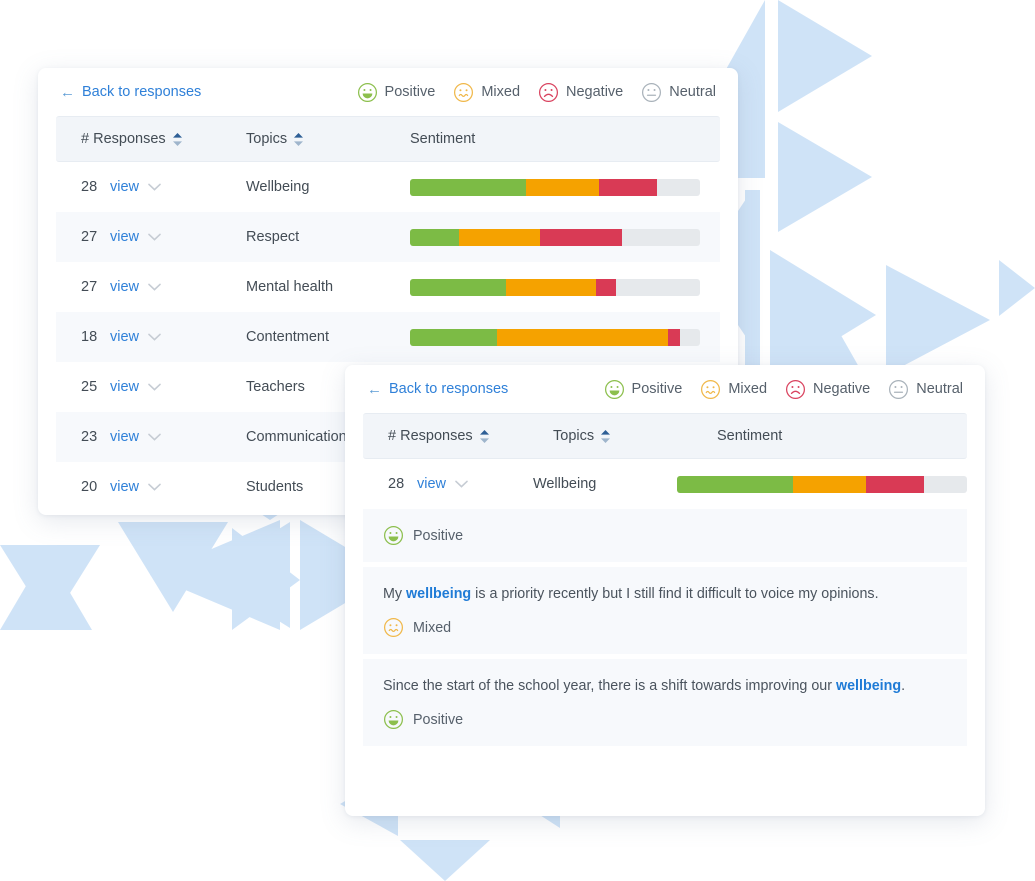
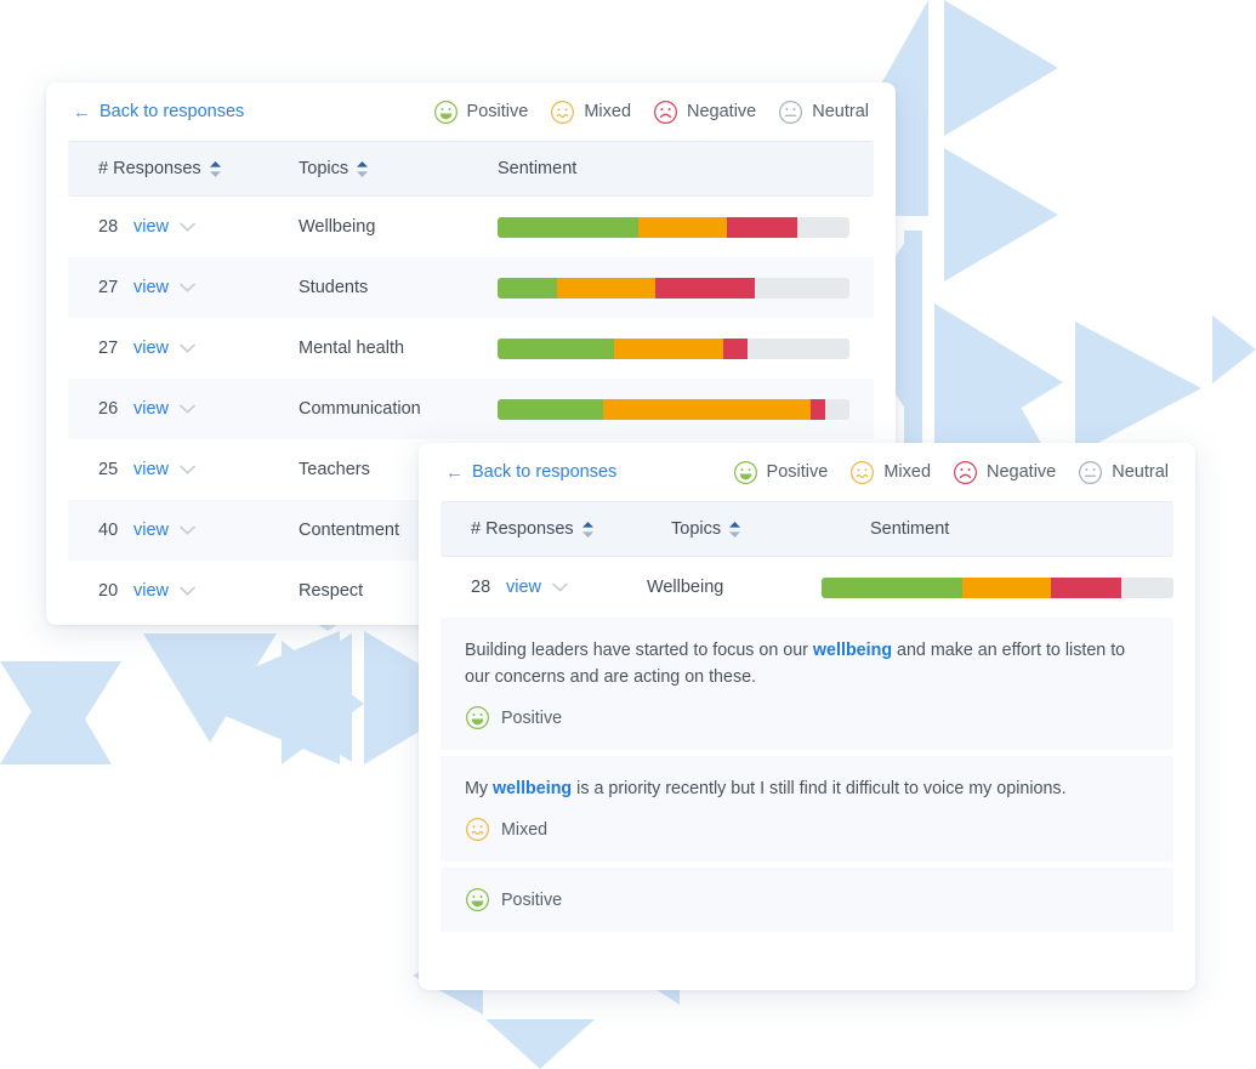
  ←
  Back to responses
  Positive
  Mixed
  Negative
  Neutral
  # Responses
  Topics
  Sentiment
  28
  view
  Wellbeing
  27
  view
- Respect
+ Students
  27
  view
  Mental health
- 18
+ 26
  view
- Contentment
+ Communication
  25
  view
  Teachers
- 23
+ 40
  view
- Communication
+ Contentment
  20
  view
- Students
+ Respect
  ←
  Back to responses
  Positive
  Mixed
  Negative
  Neutral
  # Responses
  Topics
  Sentiment
  28
  view
  Wellbeing
+ Building leaders have started to focus on our wellbeing and make an effort to listen to our concerns and are acting on these.
  Positive
  My wellbeing is a priority recently but I still find it difficult to voice my opinions.
  Mixed
- Since the start of the school year, there is a shift towards improving our wellbeing.
  Positive
